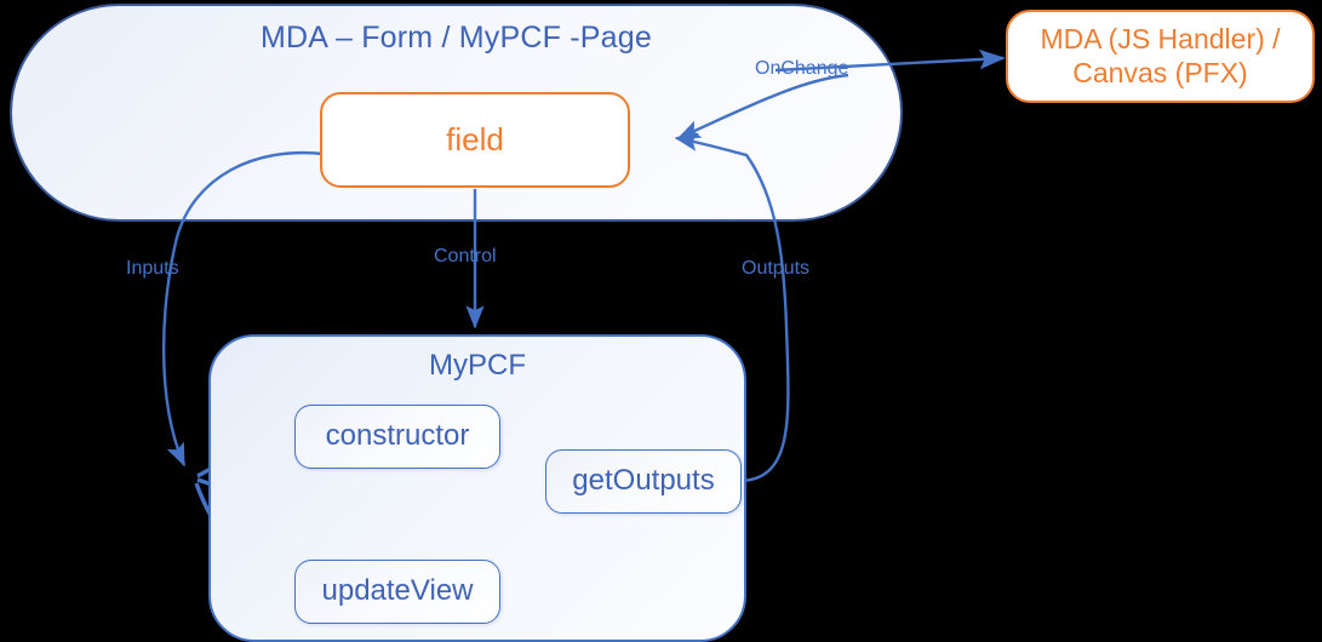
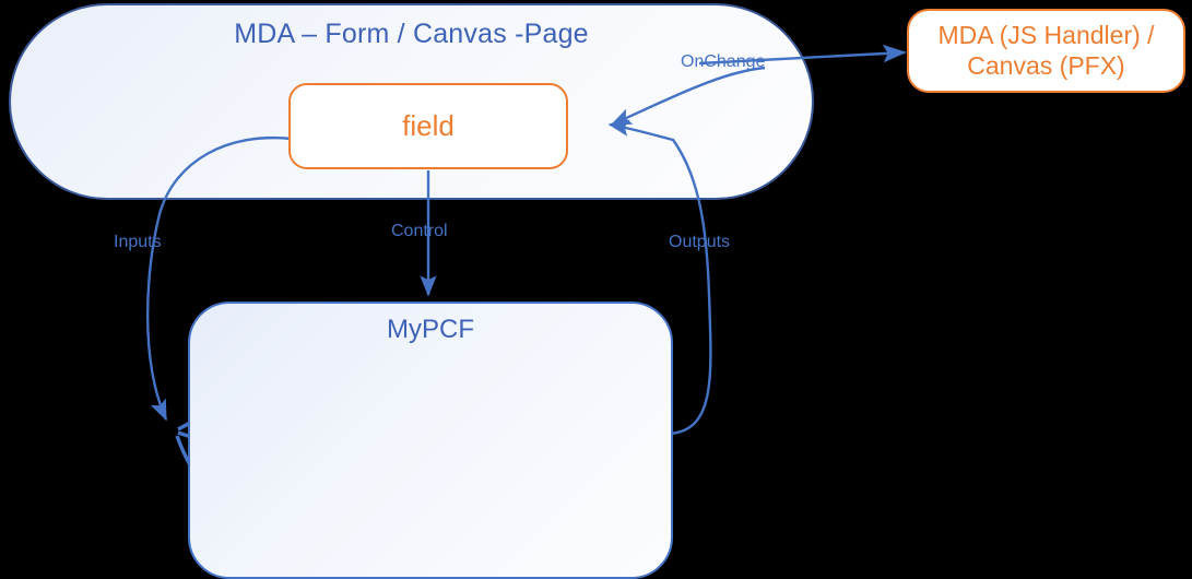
- MDA – Form / MyPCF -Page
+ MDA – Form / Canvas -Page
  field
  MDA (JS Handler) /
  Canvas (PFX)
  MyPCF
- constructor
- updateView
- getOutputs
  Inputs
  Control
  Outputs
  OnChange
